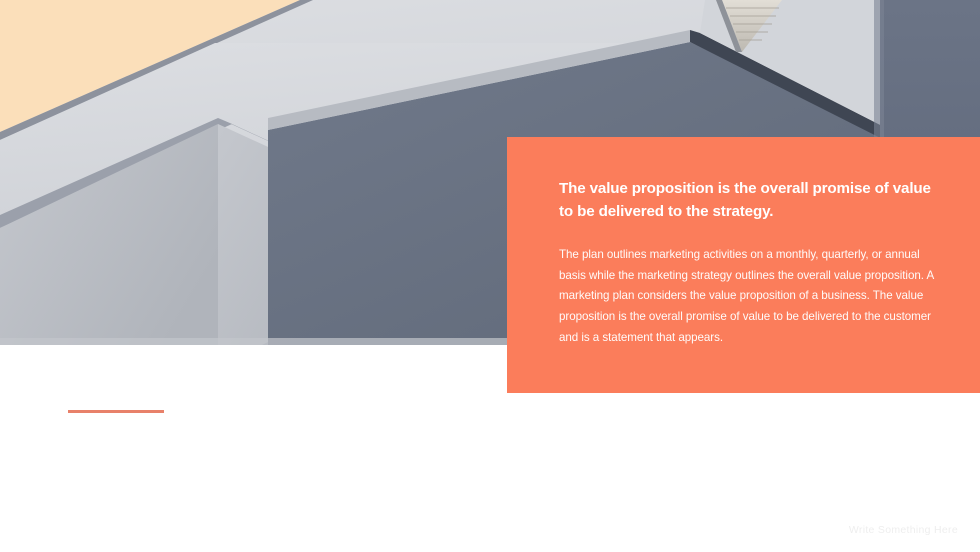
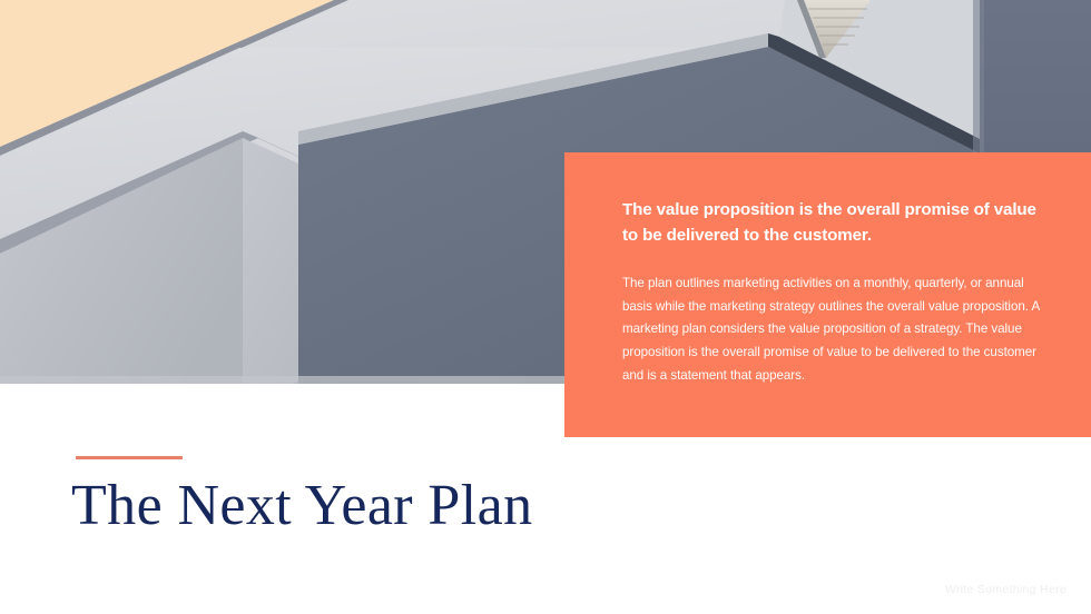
- The value proposition is the overall promise of value to be delivered to the strategy.
+ The value proposition is the overall promise of value to be delivered to the customer.
- The plan outlines marketing activities on a monthly, quarterly, or annual basis while the marketing strategy outlines the overall value proposition. A marketing plan considers the value proposition of a business. The value proposition is the overall promise of value to be delivered to the customer and is a statement that appears.
+ The plan outlines marketing activities on a monthly, quarterly, or annual basis while the marketing strategy outlines the overall value proposition. A marketing plan considers the value proposition of a strategy. The value proposition is the overall promise of value to be delivered to the customer and is a statement that appears.
+ The Next Year Plan
